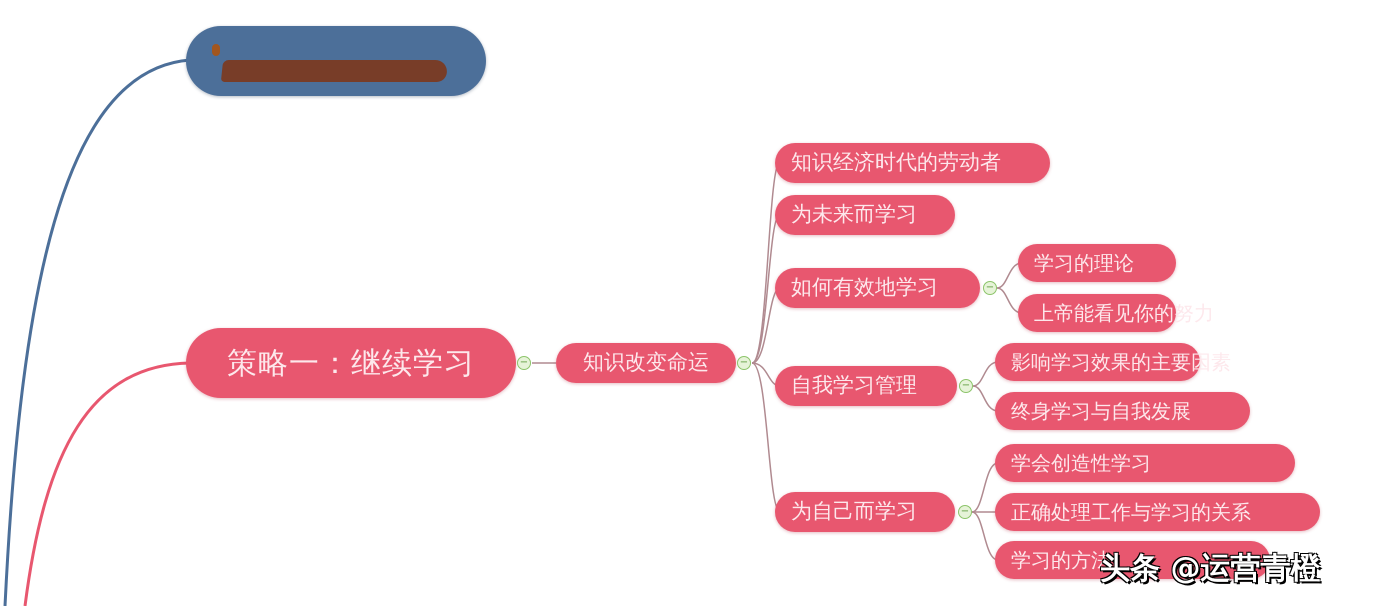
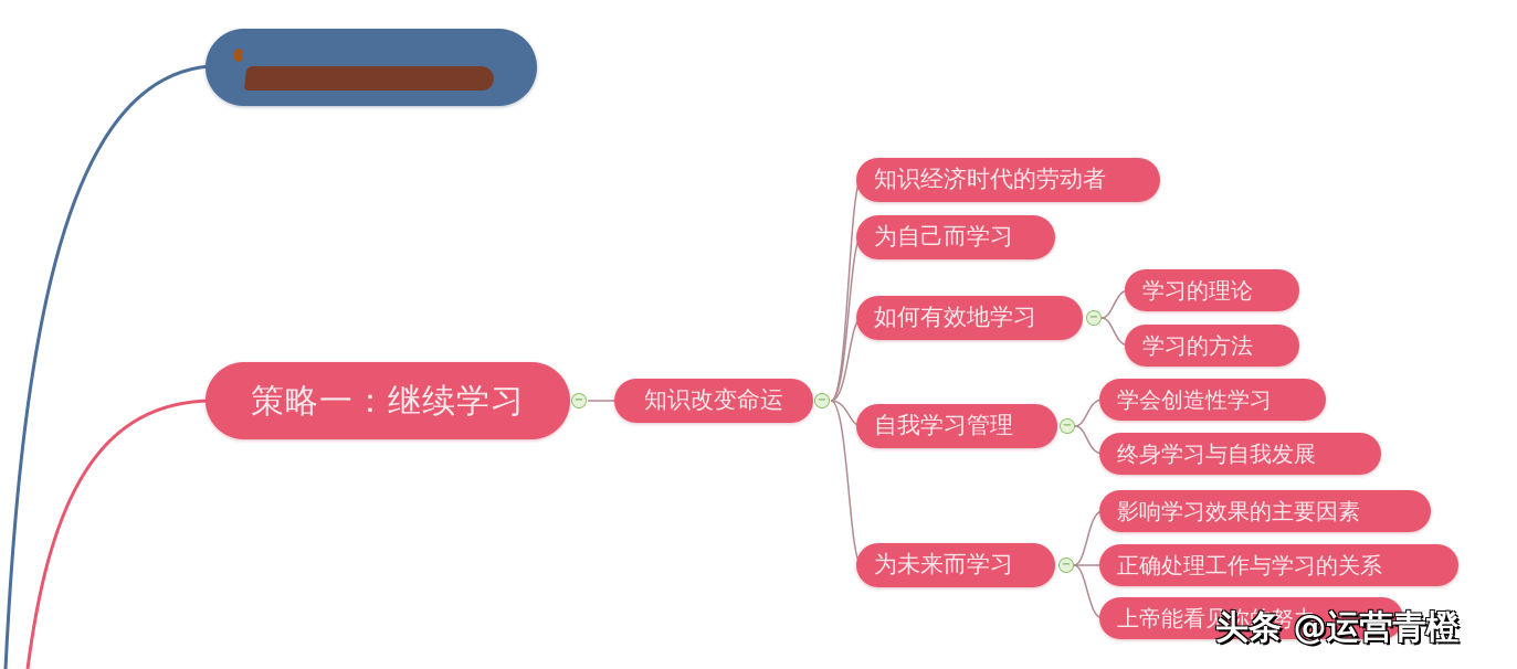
  策略一：继续学习
  −
  知识改变命运
  −
  知识经济时代的劳动者
- 为未来而学习
+ 为自己而学习
  如何有效地学习
  −
  学习的理论
- 上帝能看见你的努力
+ 学习的方法
  自我学习管理
  −
- 影响学习效果的主要因素
+ 学会创造性学习
  终身学习与自我发展
- 为自己而学习
+ 为未来而学习
  −
- 学会创造性学习
+ 影响学习效果的主要因素
  正确处理工作与学习的关系
- 学习的方法
+ 上帝能看见你的努力
  头条 @运营青橙
